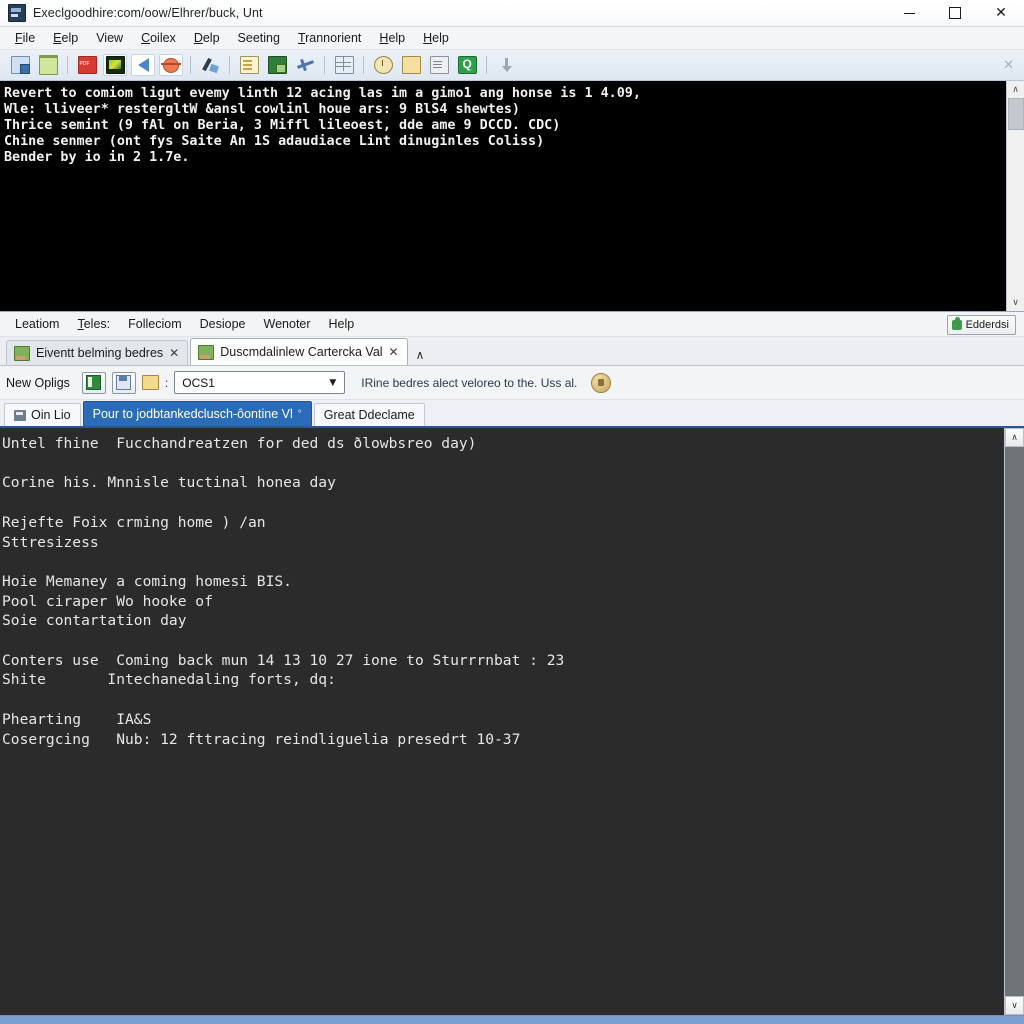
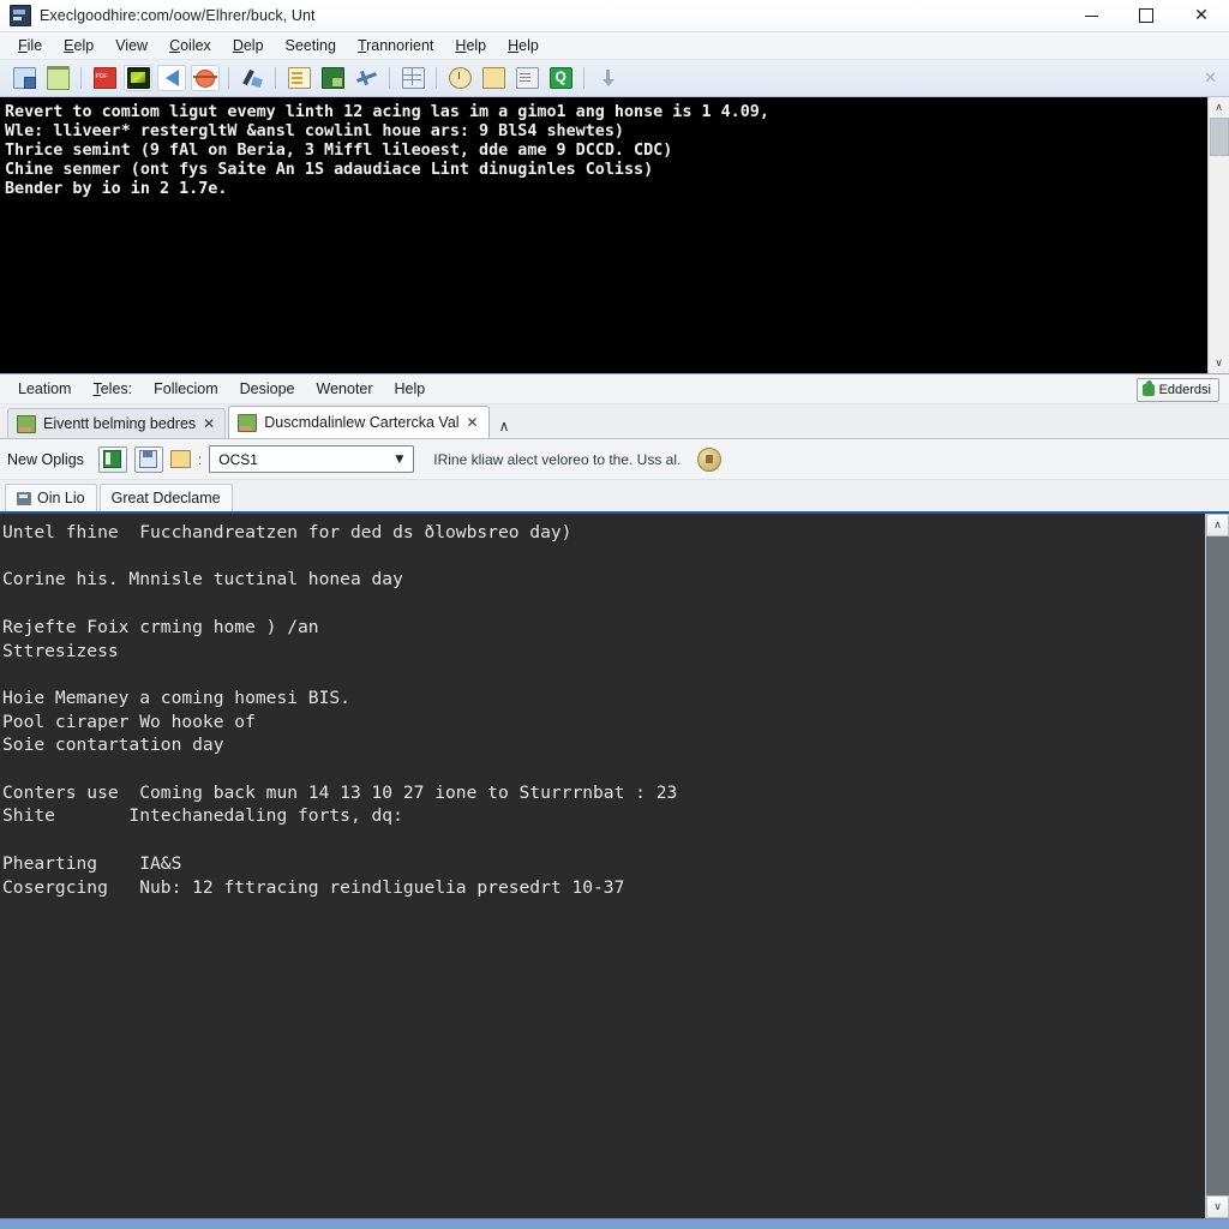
  Execlgoodhire:com/oow/Elhrer/buck, Unt
  ✕
  File
  Eelp
  View
  Coilex
  Delp
  Seeting
  Trannorient
  Help
  Help
  ✕
  Revert to comiom ligut evemy linth 12 acing las im a gimo1 ang honse is 1 4.09,
  Wle: lliveer* restergltW &ansl cowlinl houe ars: 9 BlS4 shewtes)
  Thrice semint (9 fAl on Beria, 3 Miffl lileoest, dde ame 9 DCCD. CDC)
  Chine senmer (ont fys Saite An 1S adaudiace Lint dinuginles Coliss)
  Bender by io in 2 1.7e.
  ∧
  ∨
  Leatiom
  Teles:
  Folleciom
  Desiope
  Wenoter
  Help
  Edderdsi
  Eiventt belming bedres
  ✕
  Duscmdalinlew Cartercka Val
  ✕
  ∧
  New Opligs
  :
  OCS1
  ▼
- IRine bedres alect veloreo to the. Uss al.
+ IRine kliaw alect veloreo to the. Uss al.
  Oin Lio
- Pour to jodbtankedclusch-ôontine Vl
- °
  Great Ddeclame
  Untel fhine Fucchandreatzen for ded ds ðlowbsreo day)
  Corine his. Mnnisle tuctinal honea day
  Rejefte Foix crming home ) /an
  Sttresizess
  Hoie Memaney a coming homesi BIS.
  Pool ciraper Wo hooke of
  Soie contartation day
  Conters use Coming back mun 14 13 10 27 ione to Sturrrnbat : 23
  Shite Intechanedaling forts, dq:
  Phearting IA&S
  Cosergcing Nub: 12 fttracing reindliguelia presedrt 10-37
  ∧
  ∨
